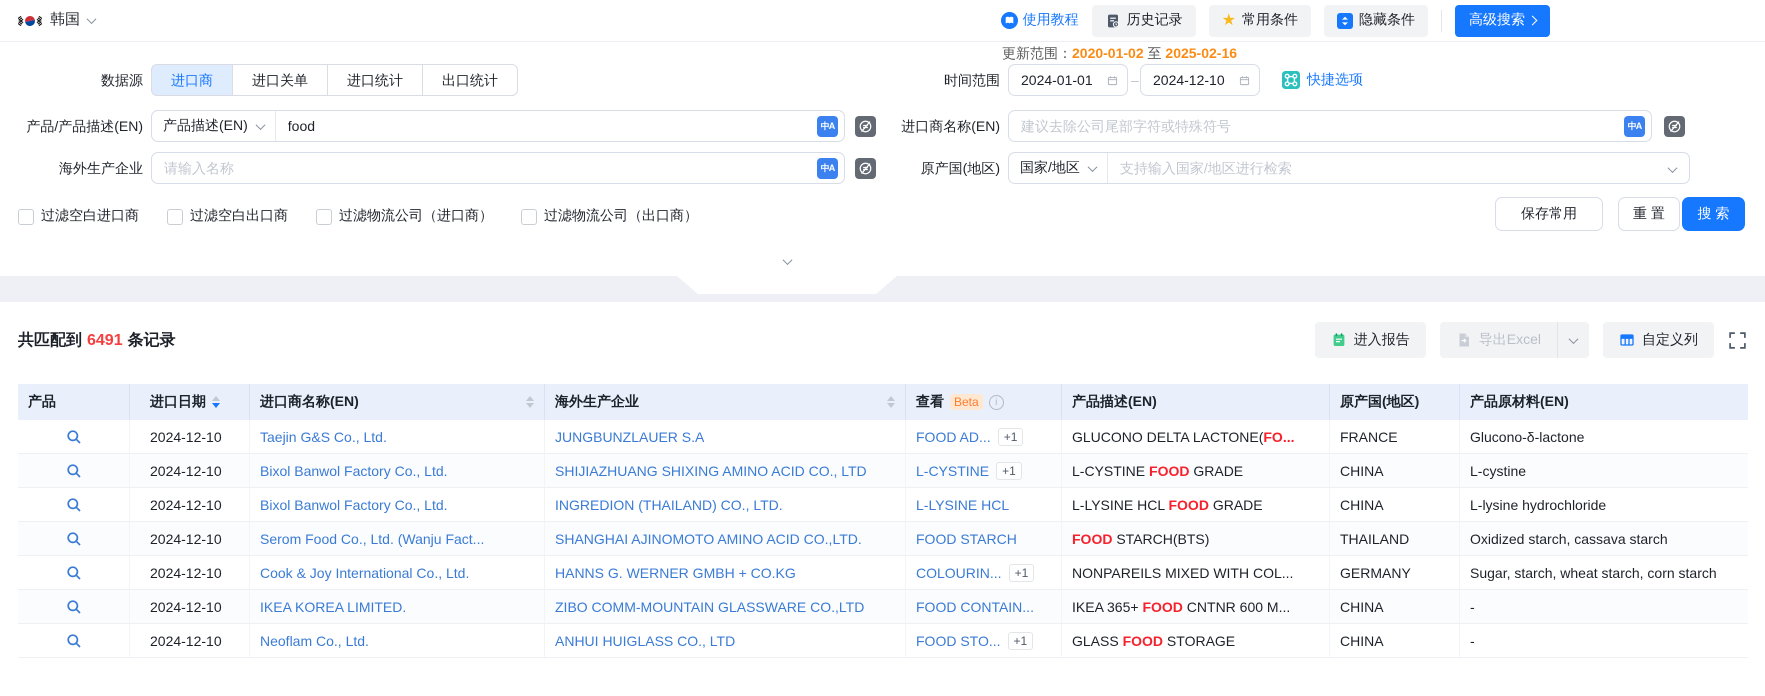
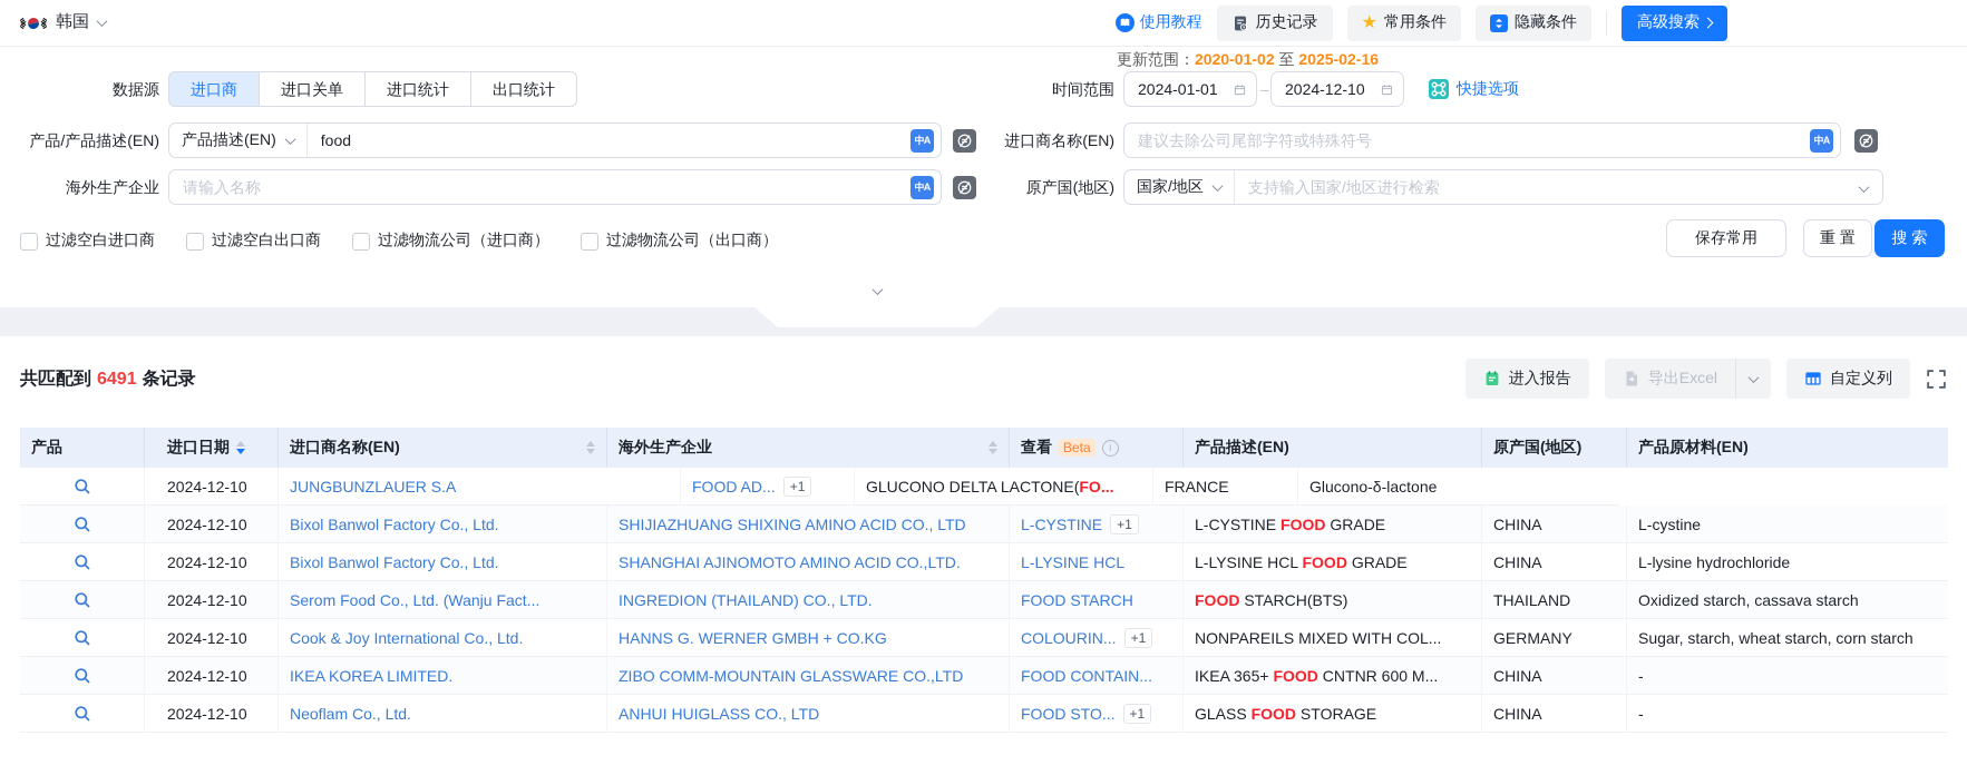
  韩国
  使用教程
  历史记录
  ★
  常用条件
  隐藏条件
  高级搜索
  更新范围：2020-01-02 至 2025-02-16
  数据源
  进口商
  进口关单
  进口统计
  出口统计
  时间范围
  2024-01-01
  –
  2024-12-10
  快捷选项
  产品/产品描述(EN)
  产品描述(EN)
  food
  中A
  进口商名称(EN)
  建议去除公司尾部字符或特殊符号
  中A
  海外生产企业
  请输入名称
  中A
  原产国(地区)
  国家/地区
  支持输入国家/地区进行检索
  过滤空白进口商
  过滤空白出口商
  过滤物流公司（进口商）
  过滤物流公司（出口商）
  保存常用
  重 置
  搜 索
  共匹配到 6491 条记录
  进入报告
  导出Excel
  自定义列
  产品
  进口日期
  进口商名称(EN)
  海外生产企业
  查看
  Beta
  i
  产品描述(EN)
  原产国(地区)
  产品原材料(EN)
  2024-12-10
- Taejin G&S Co., Ltd.
  JUNGBUNZLAUER S.A
  FOOD AD...
  +1
  GLUCONO DELTA LACTONE(FO...
  FRANCE
  Glucono-δ-lactone
  2024-12-10
  Bixol Banwol Factory Co., Ltd.
  SHIJIAZHUANG SHIXING AMINO ACID CO., LTD
  L-CYSTINE
  +1
  L-CYSTINE FOOD GRADE
  CHINA
  L-cystine
  2024-12-10
  Bixol Banwol Factory Co., Ltd.
- INGREDION (THAILAND) CO., LTD.
+ SHANGHAI AJINOMOTO AMINO ACID CO.,LTD.
  L-LYSINE HCL
  L-LYSINE HCL FOOD GRADE
  CHINA
  L-lysine hydrochloride
  2024-12-10
  Serom Food Co., Ltd. (Wanju Fact...
- SHANGHAI AJINOMOTO AMINO ACID CO.,LTD.
+ INGREDION (THAILAND) CO., LTD.
  FOOD STARCH
  FOOD STARCH(BTS)
  THAILAND
  Oxidized starch, cassava starch
  2024-12-10
  Cook & Joy International Co., Ltd.
  HANNS G. WERNER GMBH + CO.KG
  COLOURIN...
  +1
  NONPAREILS MIXED WITH COL...
  GERMANY
  Sugar, starch, wheat starch, corn starch
  2024-12-10
  IKEA KOREA LIMITED.
  ZIBO COMM-MOUNTAIN GLASSWARE CO.,LTD
  FOOD CONTAIN...
  IKEA 365+ FOOD CNTNR 600 M...
  CHINA
  -
  2024-12-10
  Neoflam Co., Ltd.
  ANHUI HUIGLASS CO., LTD
  FOOD STO...
  +1
  GLASS FOOD STORAGE
  CHINA
  -
